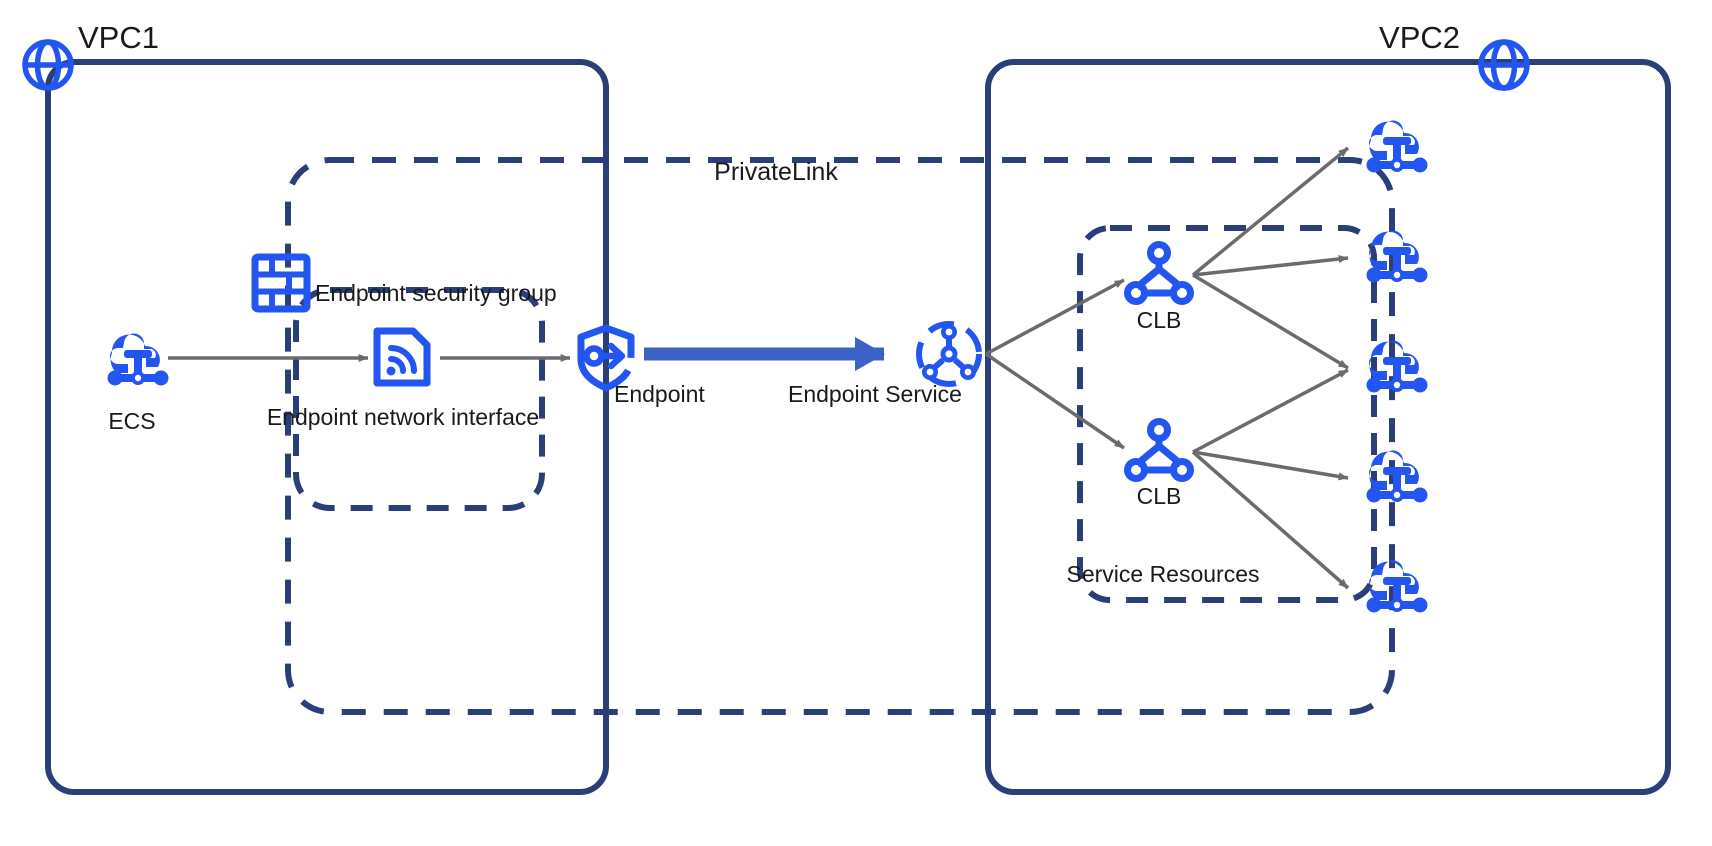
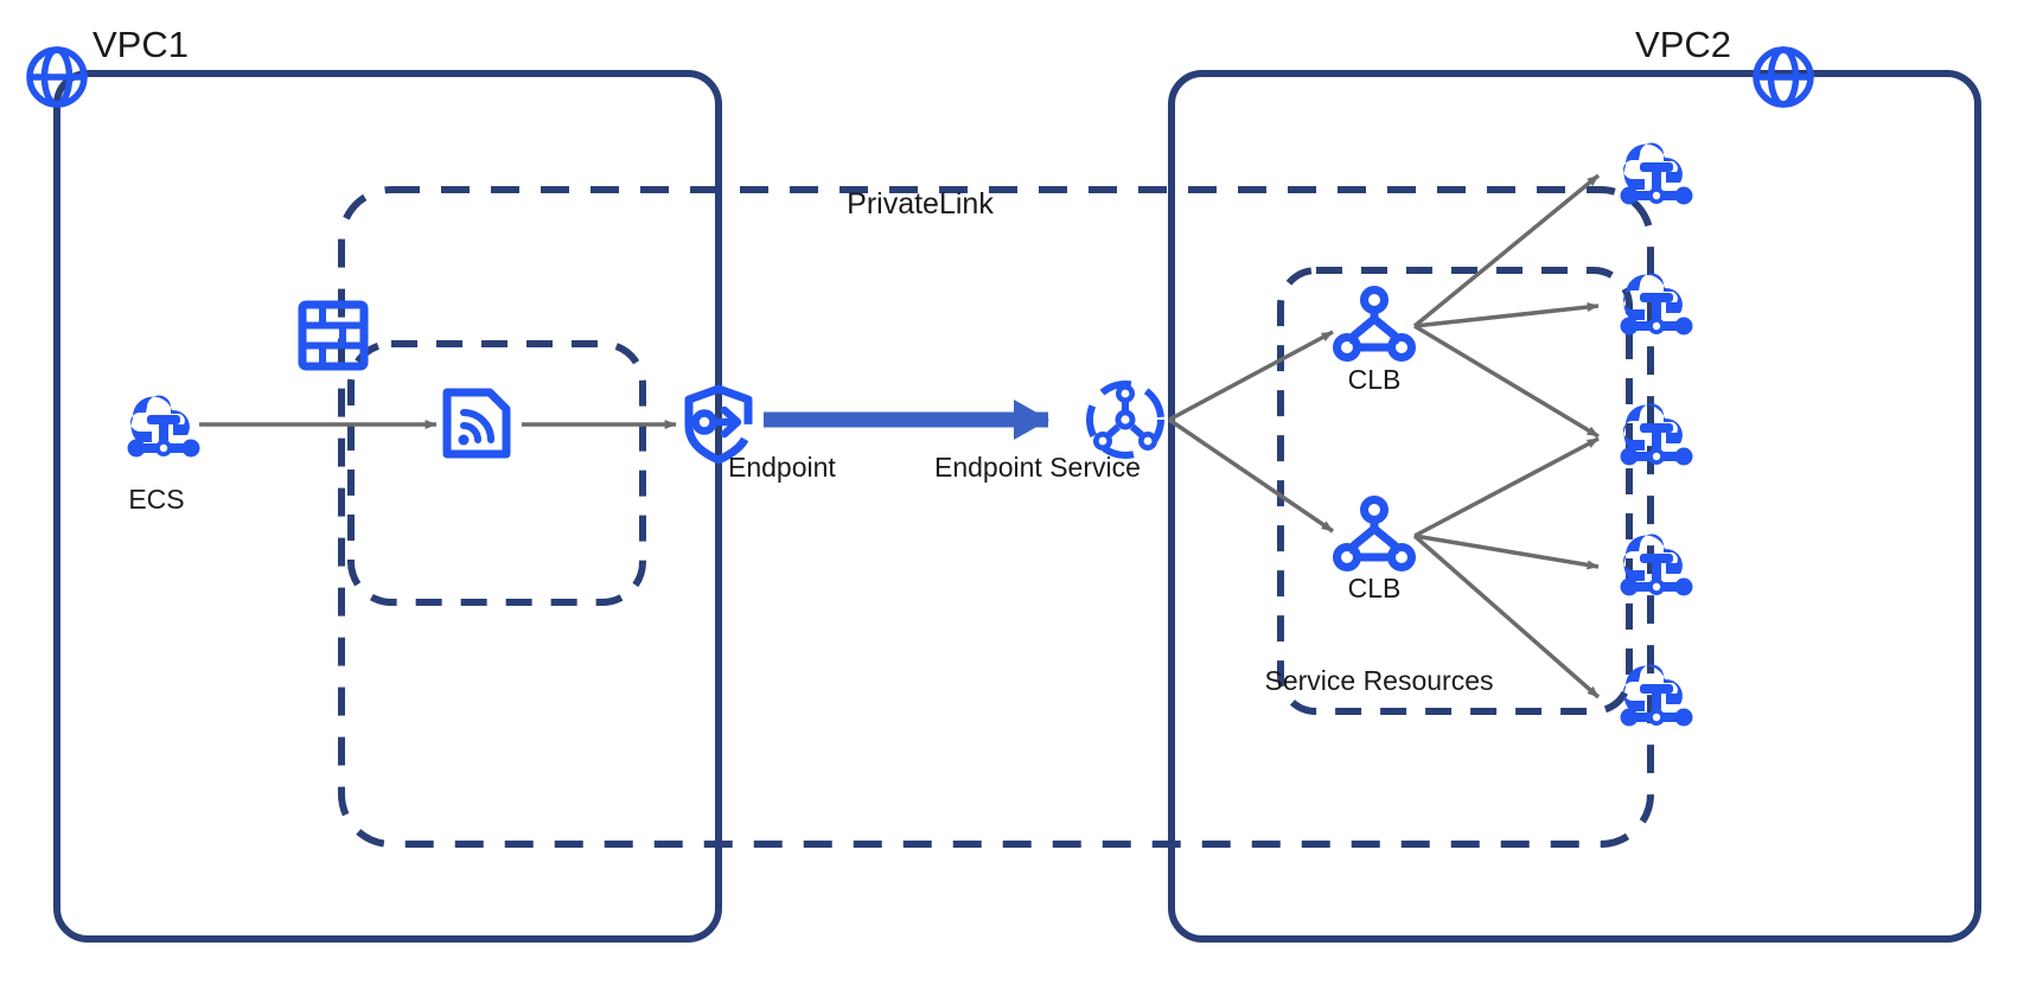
  VPC1
  VPC2
  PrivateLink
  ECS
- Endpoint security group
- Endpoint network interface
  Endpoint
  Endpoint Service
  CLB
  CLB
  Service Resources
